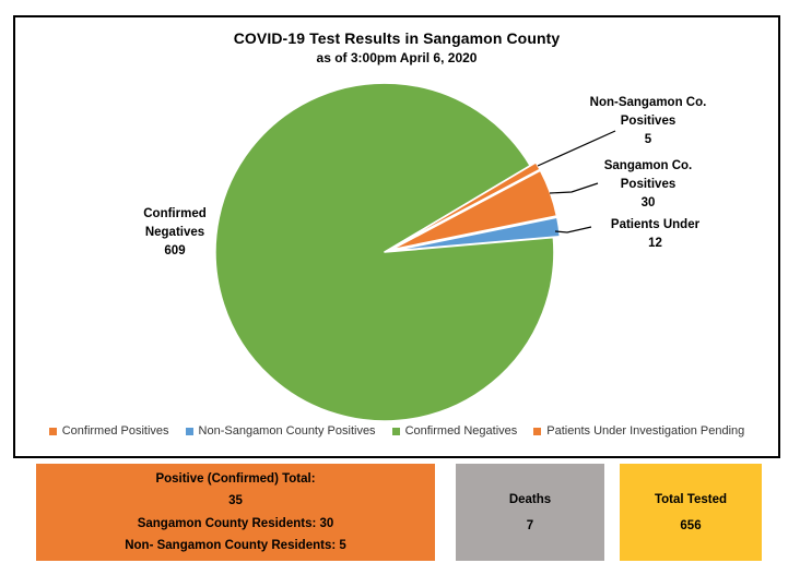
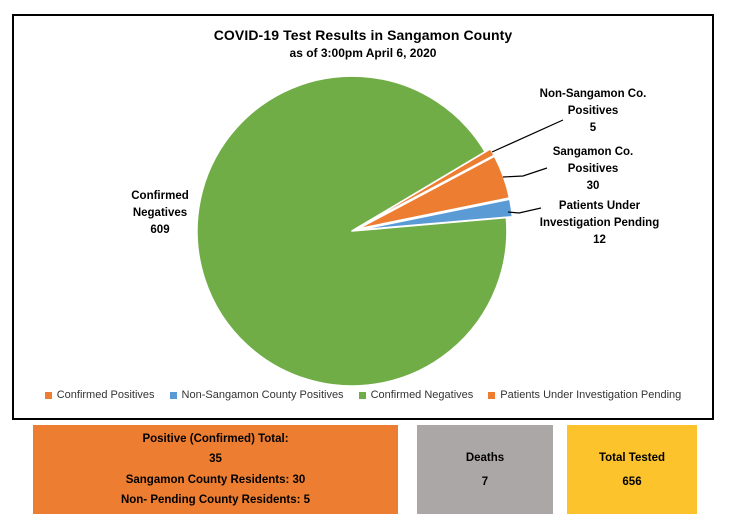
  COVID-19 Test Results in Sangamon County
  as of 3:00pm April 6, 2020
  Confirmed
  Negatives
  609
  Non-Sangamon Co.
  Positives
  5
  Sangamon Co.
  Positives
  30
  Patients Under
+ Investigation Pending
  12
  Confirmed Positives
  Non-Sangamon County Positives
  Confirmed Negatives
  Patients Under Investigation Pending
  Positive (Confirmed) Total:
  35
  Sangamon County Residents: 30
- Non- Sangamon County Residents: 5
+ Non- Pending County Residents: 5
  Deaths
  7
  Total Tested
  656
